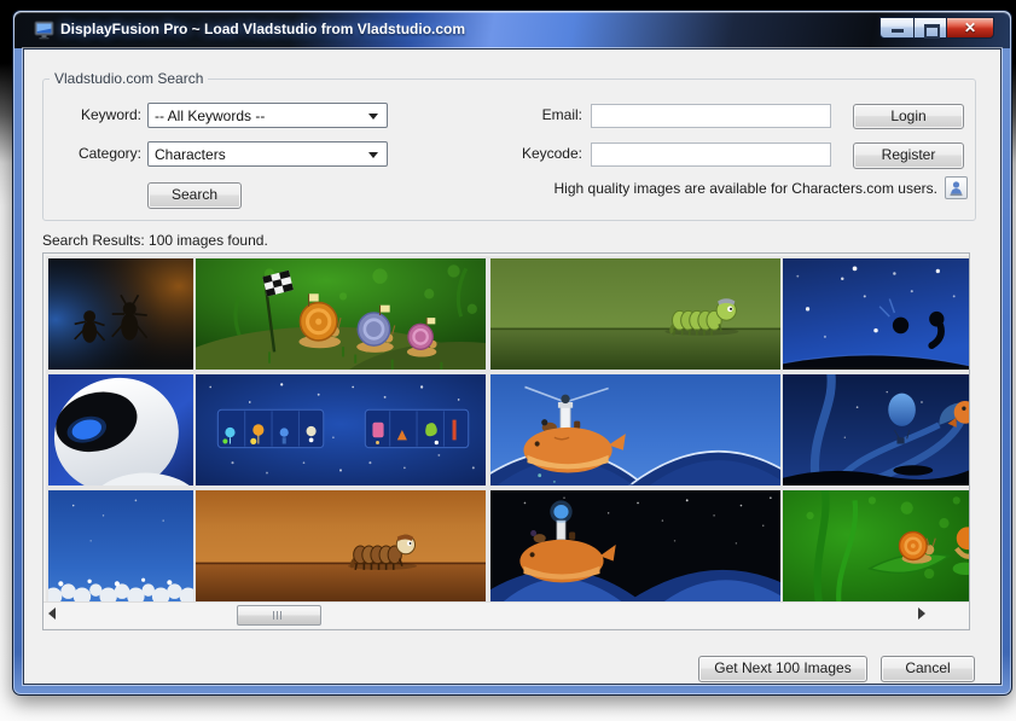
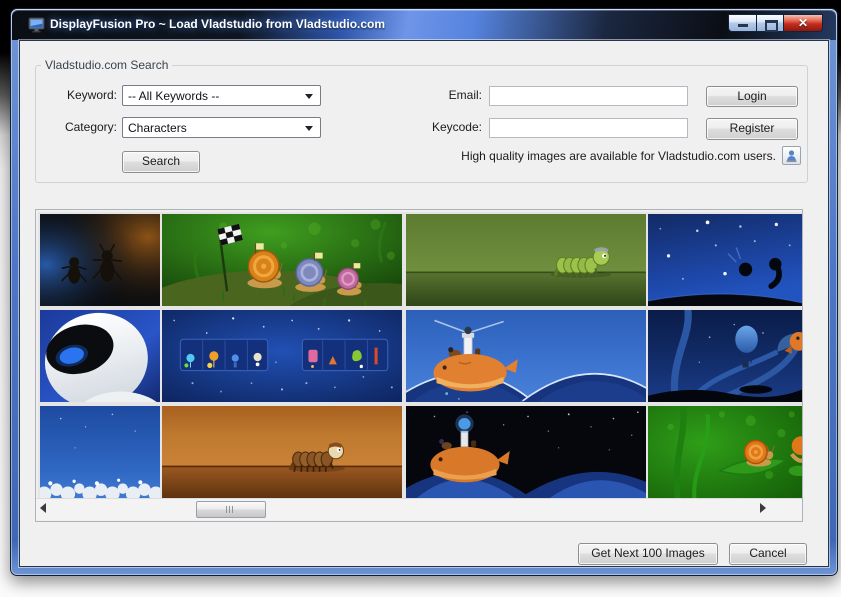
  DisplayFusion Pro ~ Load Vladstudio from Vladstudio.com
  ✕
  Vladstudio.com Search
  Keyword:
  -- All Keywords --
  Category:
  Characters
  Search
  Email:
  Login
  Keycode:
  Register
- High quality images are available for Characters.com users.
+ High quality images are available for Vladstudio.com users.
- Search Results: 100 images found.
  Get Next 100 Images
  Cancel
